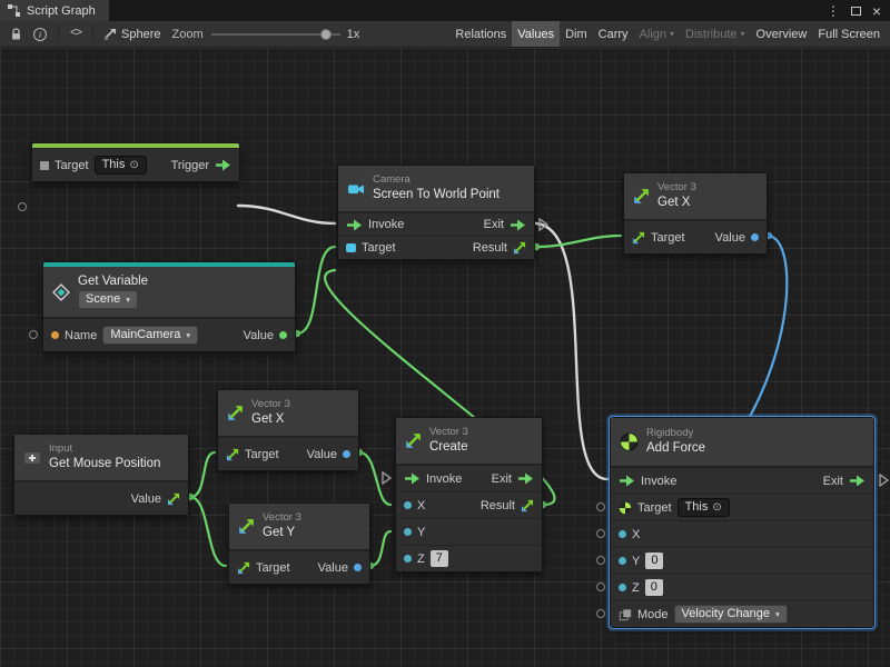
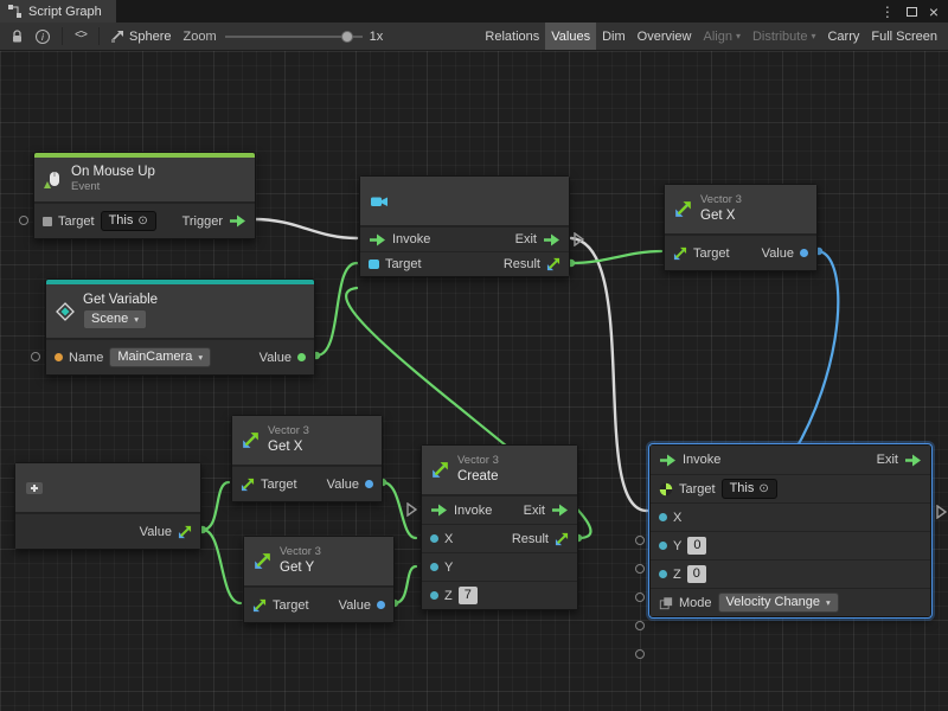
  Script Graph
  ⋮
  ×
  i
  <>
  Sphere
  Zoom
  1x
  Relations
  Values
  Dim
- Carry
+ Overview
  Align
  ▾
  Distribute
  ▾
- Overview
+ Carry
  Full Screen
+ On Mouse Up
+ Event
  Target
  This
  ⊙
  Trigger
  Get Variable
  Scene
  ▾
  Name
  MainCamera
  ▾
  Value
- Camera
- Screen To World Point
  Invoke
  Exit
  Target
  Result
  Vector 3
  Get X
  Target
  Value
  Vector 3
  Get X
  Target
  Value
  Vector 3
  Get Y
  Target
  Value
- Input
- Get Mouse Position
  Value
  Vector 3
  Create
  Invoke
  Exit
  X
  Result
  Y
  Z
  7
- Rigidbody
- Add Force
  Invoke
  Exit
  Target
  This
  ⊙
  X
  Y
  0
  Z
  0
  Mode
  Velocity Change
  ▾
